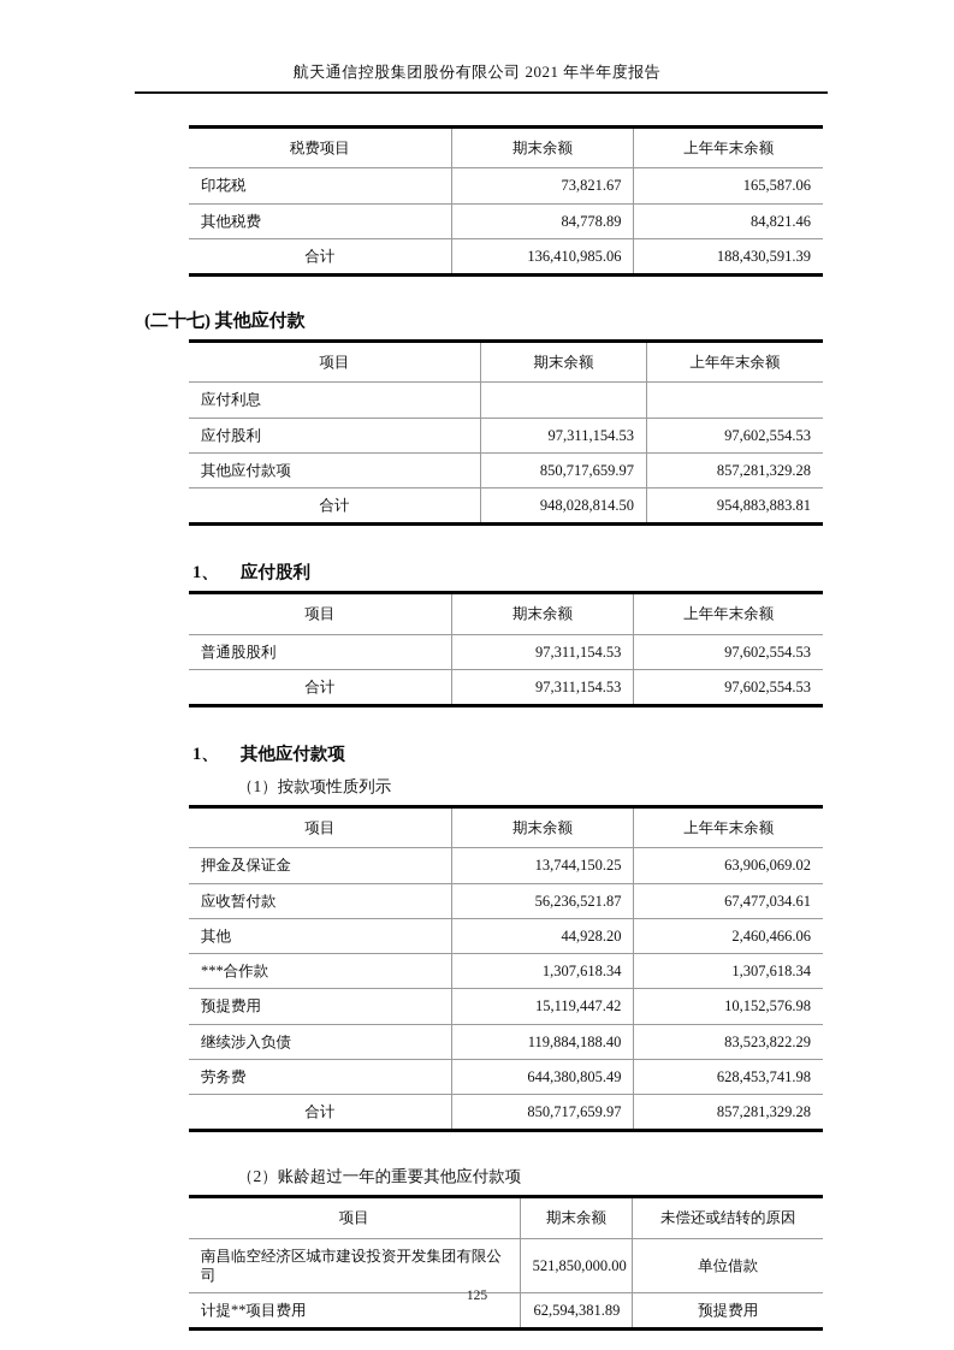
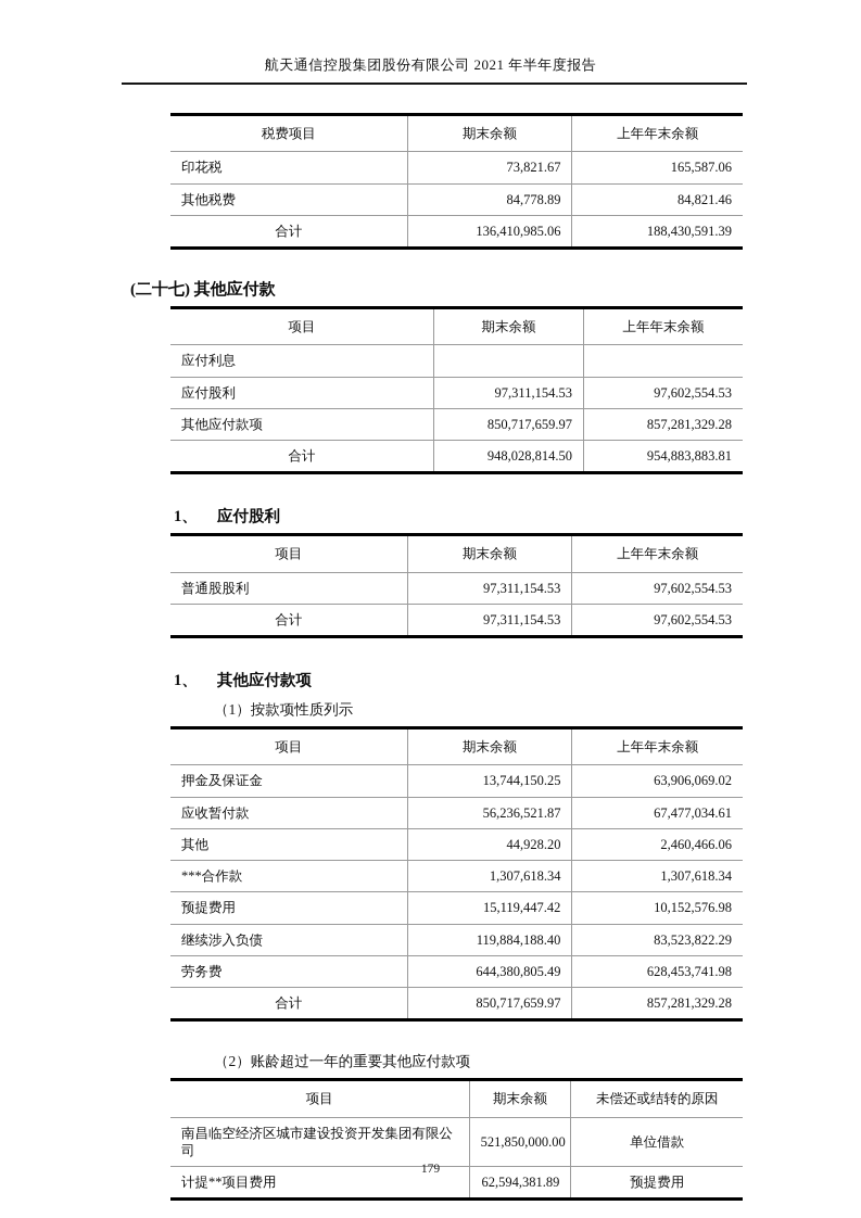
  航天通信控股集团股份有限公司 2021 年半年度报告
  税费项目	期末余额	上年年末余额
  印花税	73,821.67	165,587.06
  其他税费	84,778.89	84,821.46
  合计	136,410,985.06	188,430,591.39
  (二十七) 其他应付款
  项目	期末余额	上年年末余额
  应付利息
  应付股利	97,311,154.53	97,602,554.53
  其他应付款项	850,717,659.97	857,281,329.28
  合计	948,028,814.50	954,883,883.81
  1、 应付股利
  项目	期末余额	上年年末余额
  普通股股利	97,311,154.53	97,602,554.53
  合计	97,311,154.53	97,602,554.53
  1、 其他应付款项
  （1）按款项性质列示
  项目	期末余额	上年年末余额
  押金及保证金	13,744,150.25	63,906,069.02
  应收暂付款	56,236,521.87	67,477,034.61
  其他	44,928.20	2,460,466.06
  ***合作款	1,307,618.34	1,307,618.34
  预提费用	15,119,447.42	10,152,576.98
  继续涉入负债	119,884,188.40	83,523,822.29
  劳务费	644,380,805.49	628,453,741.98
  合计	850,717,659.97	857,281,329.28
  （2）账龄超过一年的重要其他应付款项
  项目	期末余额	未偿还或结转的原因
  南昌临空经济区城市建设投资开发集团有限公司	521,850,000.00	单位借款
  计提**项目费用	62,594,381.89	预提费用
- 125
+ 179
